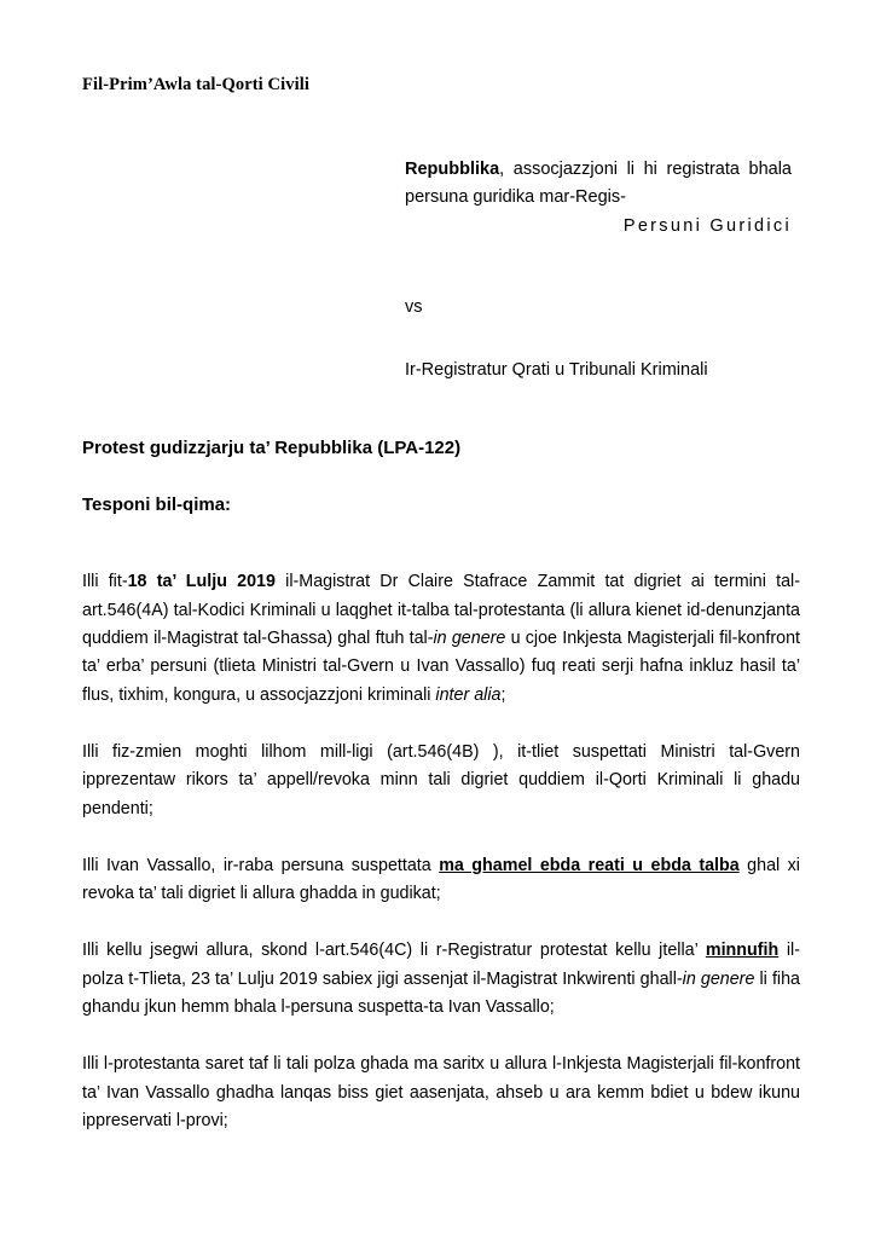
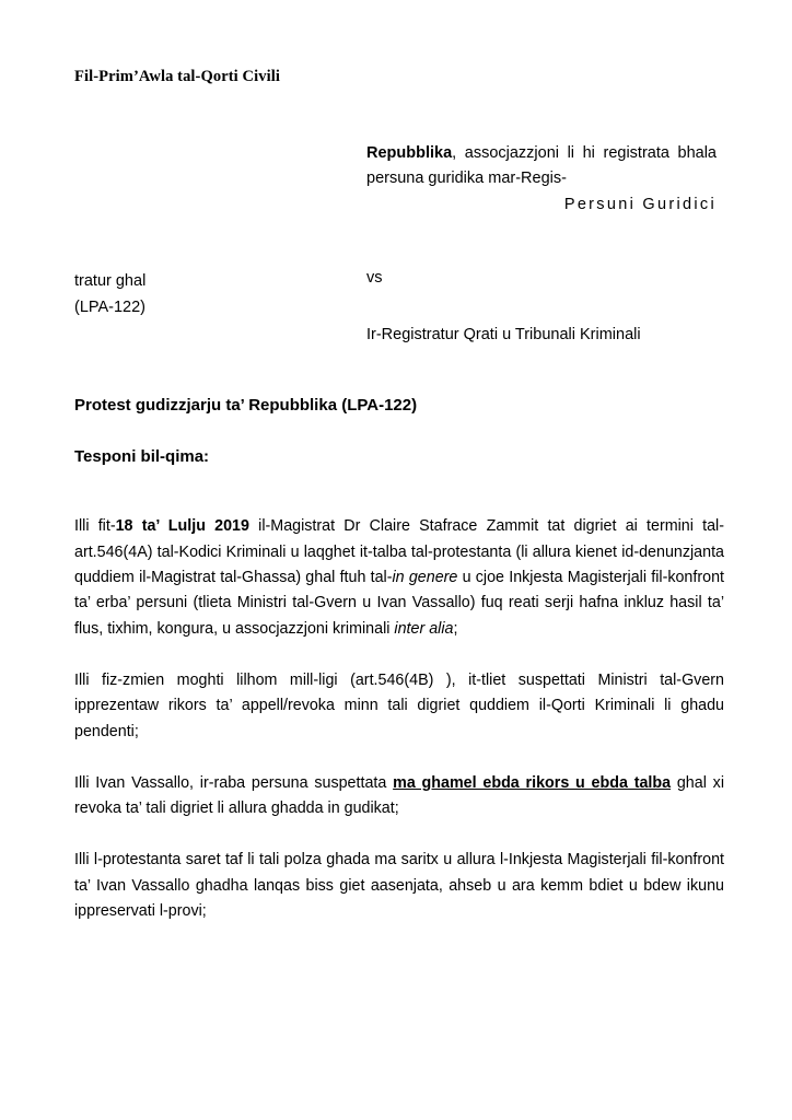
  Fil-Prim’Awla tal-Qorti Civili
  Repubblika, assocjazzjoni li hi registrata bhala persuna guridika mar-Regis-
  Persuni Guridici
+ tratur ghal
+ (LPA-122)
  vs
  Ir-Registratur Qrati u Tribunali Kriminali
  Protest gudizzjarju ta’ Repubblika (LPA-122)
  Tesponi bil-qima:
  Illi fit-18 ta’ Lulju 2019 il-Magistrat Dr Claire Stafrace Zammit tat digriet ai termini tal-art.546(4A) tal-Kodici Kriminali u laqghet it-talba tal-protestanta (li allura kienet id-denunzjanta quddiem il-Magistrat tal-Ghassa) ghal ftuh tal-in genere u cjoe Inkjesta Magisterjali fil-konfront ta’ erba’ persuni (tlieta Ministri tal-Gvern u Ivan Vassallo) fuq reati serji hafna inkluz hasil ta’ flus, tixhim, kongura, u assocjazzjoni kriminali inter alia;
  Illi fiz-zmien moghti lilhom mill-ligi (art.546(4B) ), it-tliet suspettati Ministri tal-Gvern ipprezentaw rikors ta’ appell/revoka minn tali digriet quddiem il-Qorti Kriminali li ghadu pendenti;
- Illi Ivan Vassallo, ir-raba persuna suspettata ma ghamel ebda reati u ebda talba ghal xi revoka ta’ tali digriet li allura ghadda in gudikat;
+ Illi Ivan Vassallo, ir-raba persuna suspettata ma ghamel ebda rikors u ebda talba ghal xi revoka ta’ tali digriet li allura ghadda in gudikat;
- Illi kellu jsegwi allura, skond l-art.546(4C) li r-Registratur protestat kellu jtella’ minnufih il-polza t-Tlieta, 23 ta’ Lulju 2019 sabiex jigi assenjat il-Magistrat Inkwirenti ghall-in genere li fiha ghandu jkun hemm bhala l-persuna suspetta-ta Ivan Vassallo;
  Illi l-protestanta saret taf li tali polza ghada ma saritx u allura l-Inkjesta Magisterjali fil-konfront ta’ Ivan Vassallo ghadha lanqas biss giet aasenjata, ahseb u ara kemm bdiet u bdew ikunu ippreservati l-provi;
